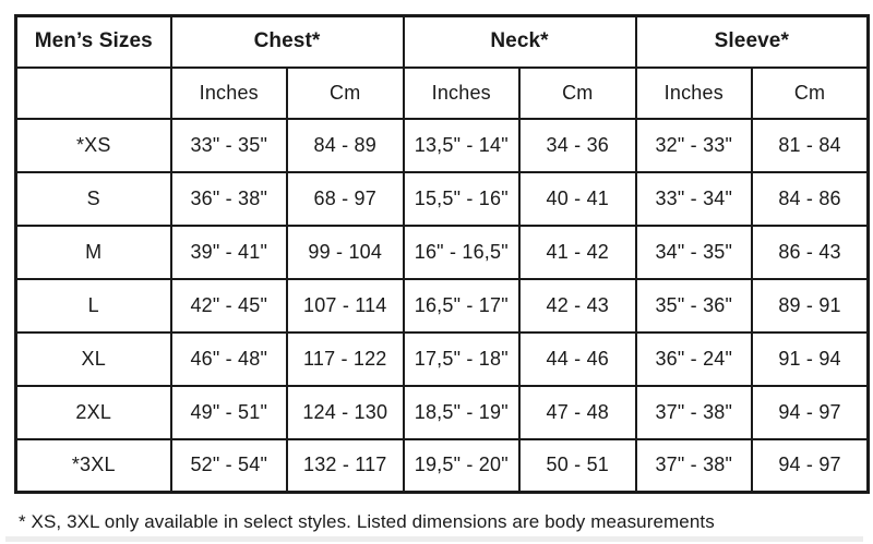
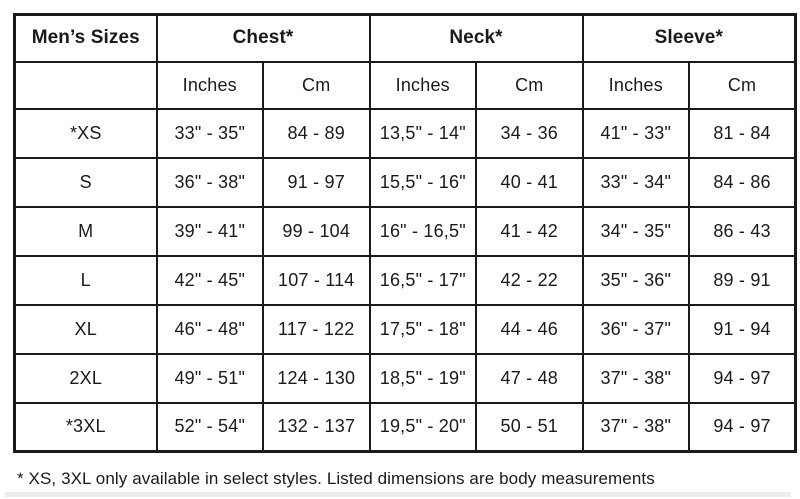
  Men’s Sizes	Chest*	Neck*	Sleeve*
  	Inches	Cm	Inches	Cm	Inches	Cm
- *XS	33" - 35"	84 - 89	13,5" - 14"	34 - 36	32" - 33"	81 - 84
+ *XS	33" - 35"	84 - 89	13,5" - 14"	34 - 36	41" - 33"	81 - 84
- S	36" - 38"	68 - 97	15,5" - 16"	40 - 41	33" - 34"	84 - 86
+ S	36" - 38"	91 - 97	15,5" - 16"	40 - 41	33" - 34"	84 - 86
  M	39" - 41"	99 - 104	16" - 16,5"	41 - 42	34" - 35"	86 - 43
- L	42" - 45"	107 - 114	16,5" - 17"	42 - 43	35" - 36"	89 - 91
+ L	42" - 45"	107 - 114	16,5" - 17"	42 - 22	35" - 36"	89 - 91
- XL	46" - 48"	117 - 122	17,5" - 18"	44 - 46	36" - 24"	91 - 94
+ XL	46" - 48"	117 - 122	17,5" - 18"	44 - 46	36" - 37"	91 - 94
  2XL	49" - 51"	124 - 130	18,5" - 19"	47 - 48	37" - 38"	94 - 97
- *3XL	52" - 54"	132 - 117	19,5" - 20"	50 - 51	37" - 38"	94 - 97
+ *3XL	52" - 54"	132 - 137	19,5" - 20"	50 - 51	37" - 38"	94 - 97
  * XS, 3XL only available in select styles. Listed dimensions are body measurements
